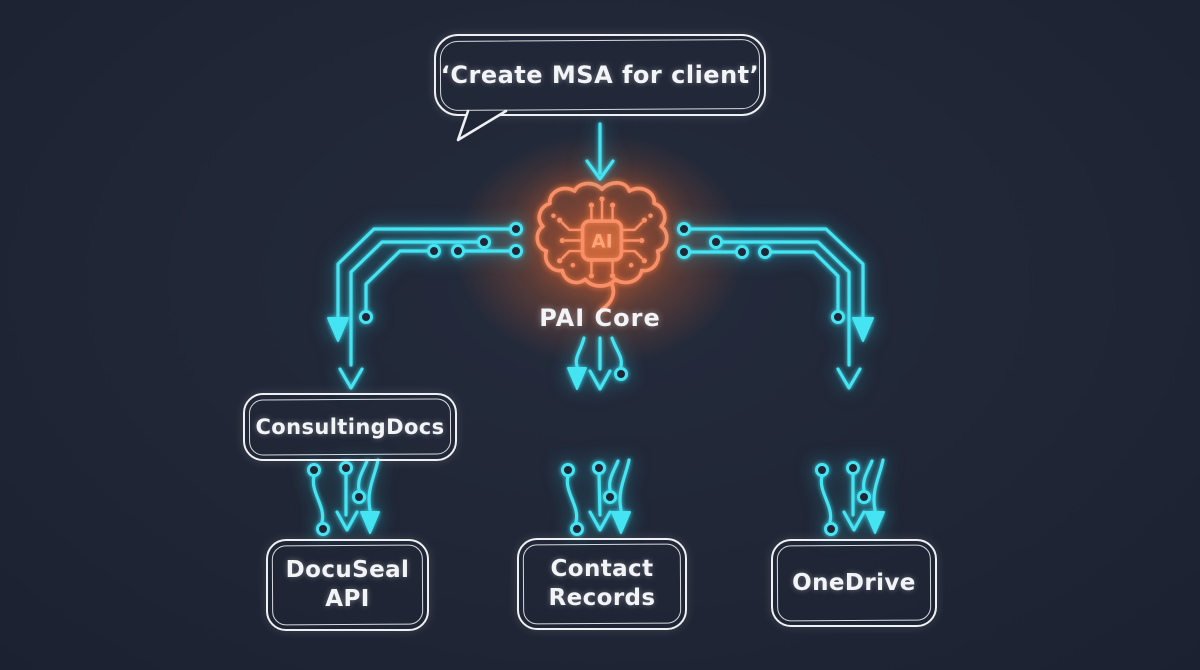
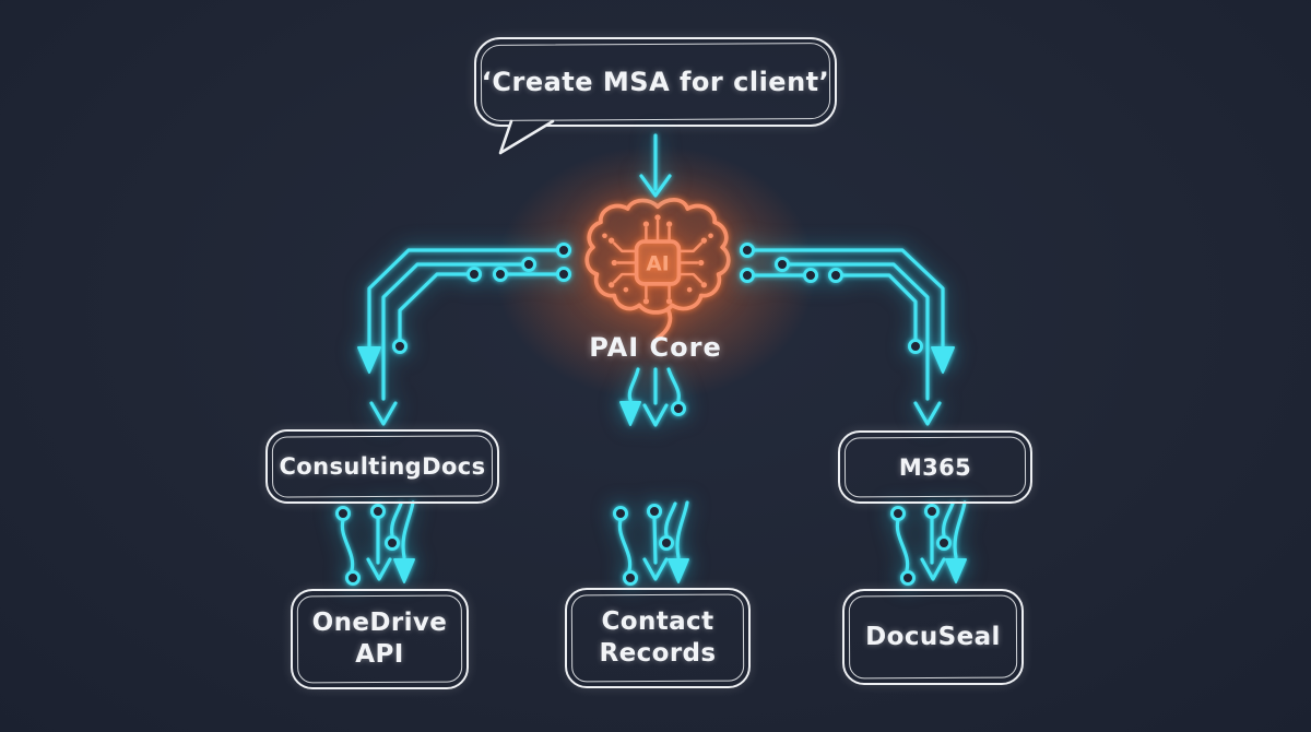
  ‘Create MSA for client’
  AI
  PAI Core
  ConsultingDocs
+ M365
- DocuSeal
+ OneDrive
  API
  Contact
  Records
- OneDrive
+ DocuSeal
